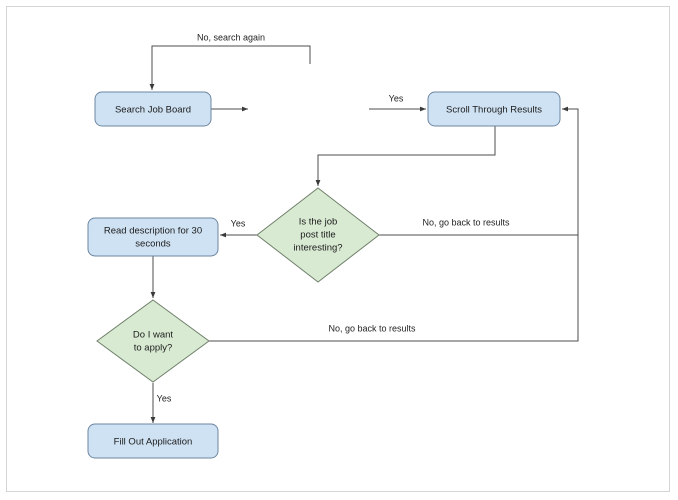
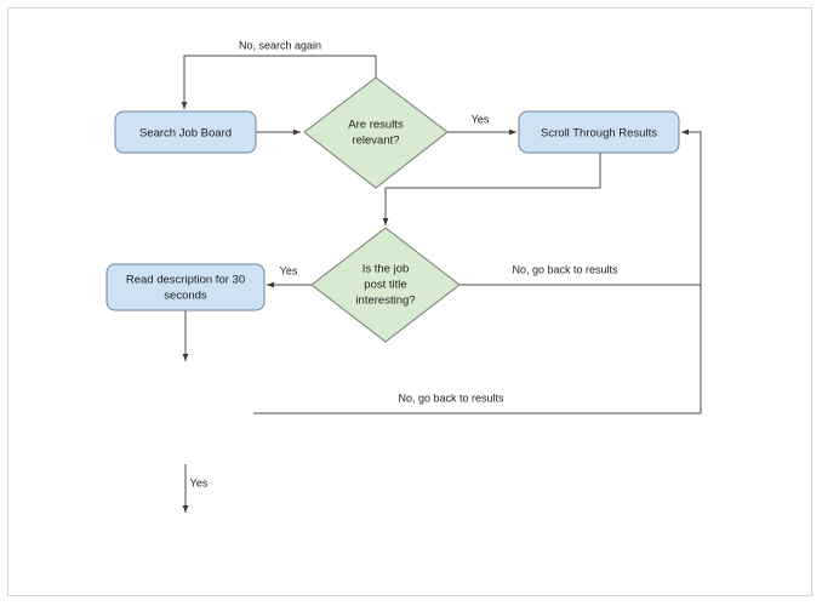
  No, search again
  Yes
  Yes
  No, go back to results
  No, go back to results
  Yes
  Search Job Board
+ Are results
+ relevant?
  Scroll Through Results
  Is the job
  post title
  interesting?
  Read description for 30
  seconds
- Do I want
- to apply?
- Fill Out Application
